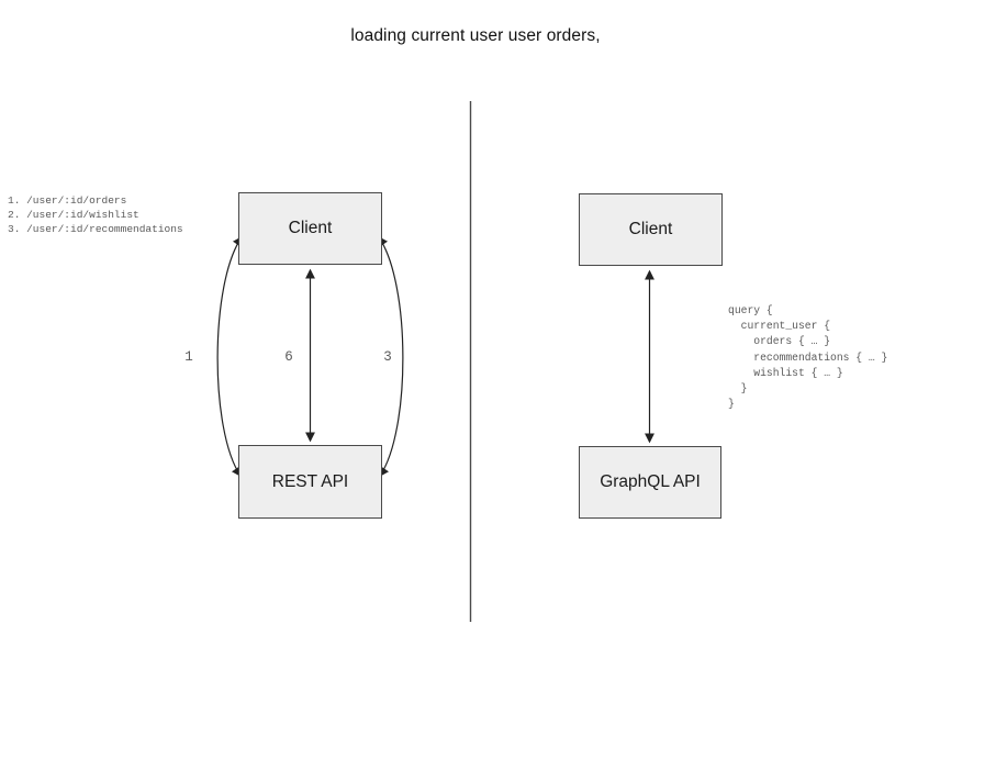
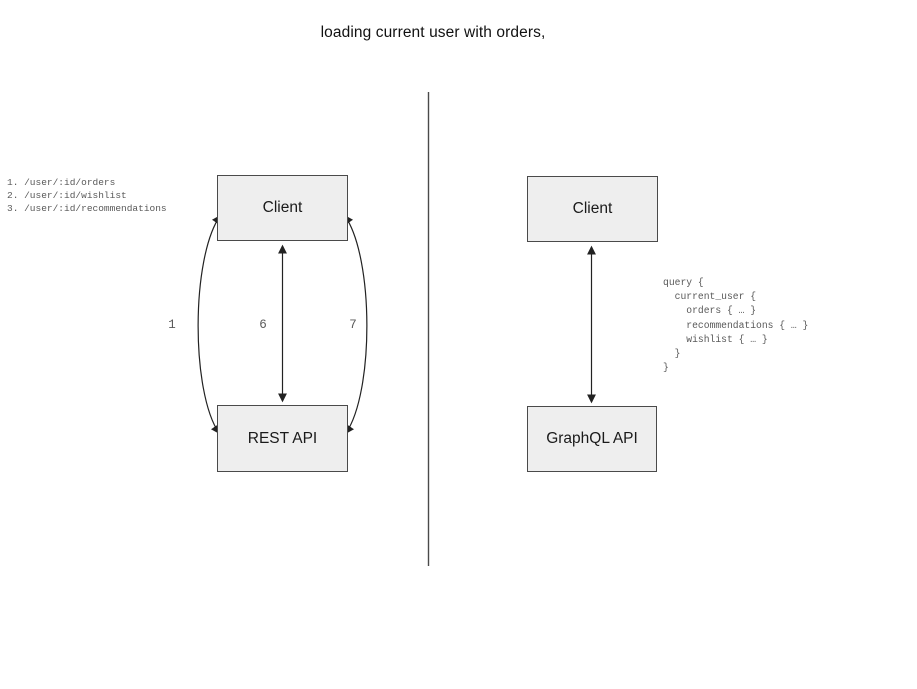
- loading current user user orders,
+ loading current user with orders,
  Client
  REST API
  Client
  GraphQL API
  1. /user/:id/orders
  2. /user/:id/wishlist
  3. /user/:id/recommendations
  1
  6
- 3
+ 7
  query {
  current_user {
  orders { … }
  recommendations { … }
  wishlist { … }
  }
  }
